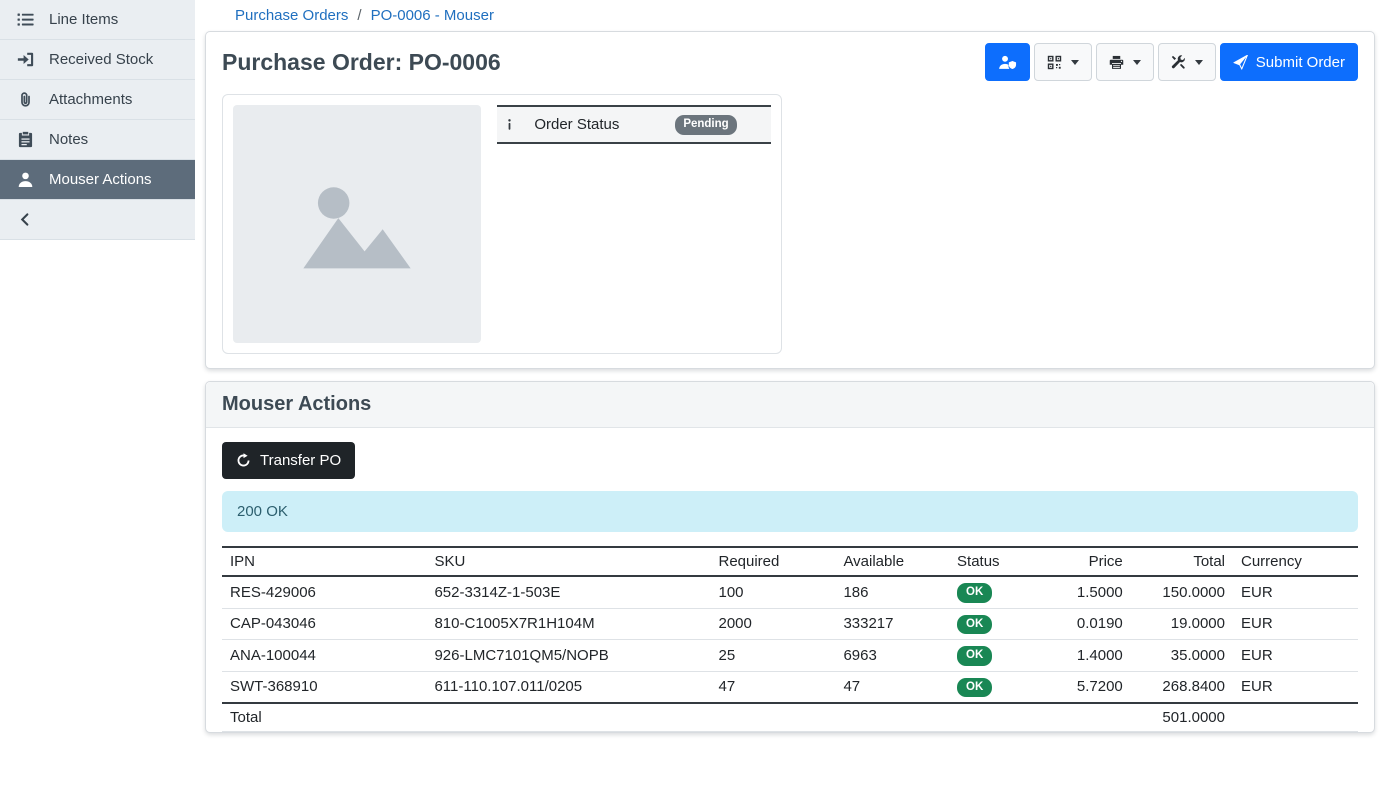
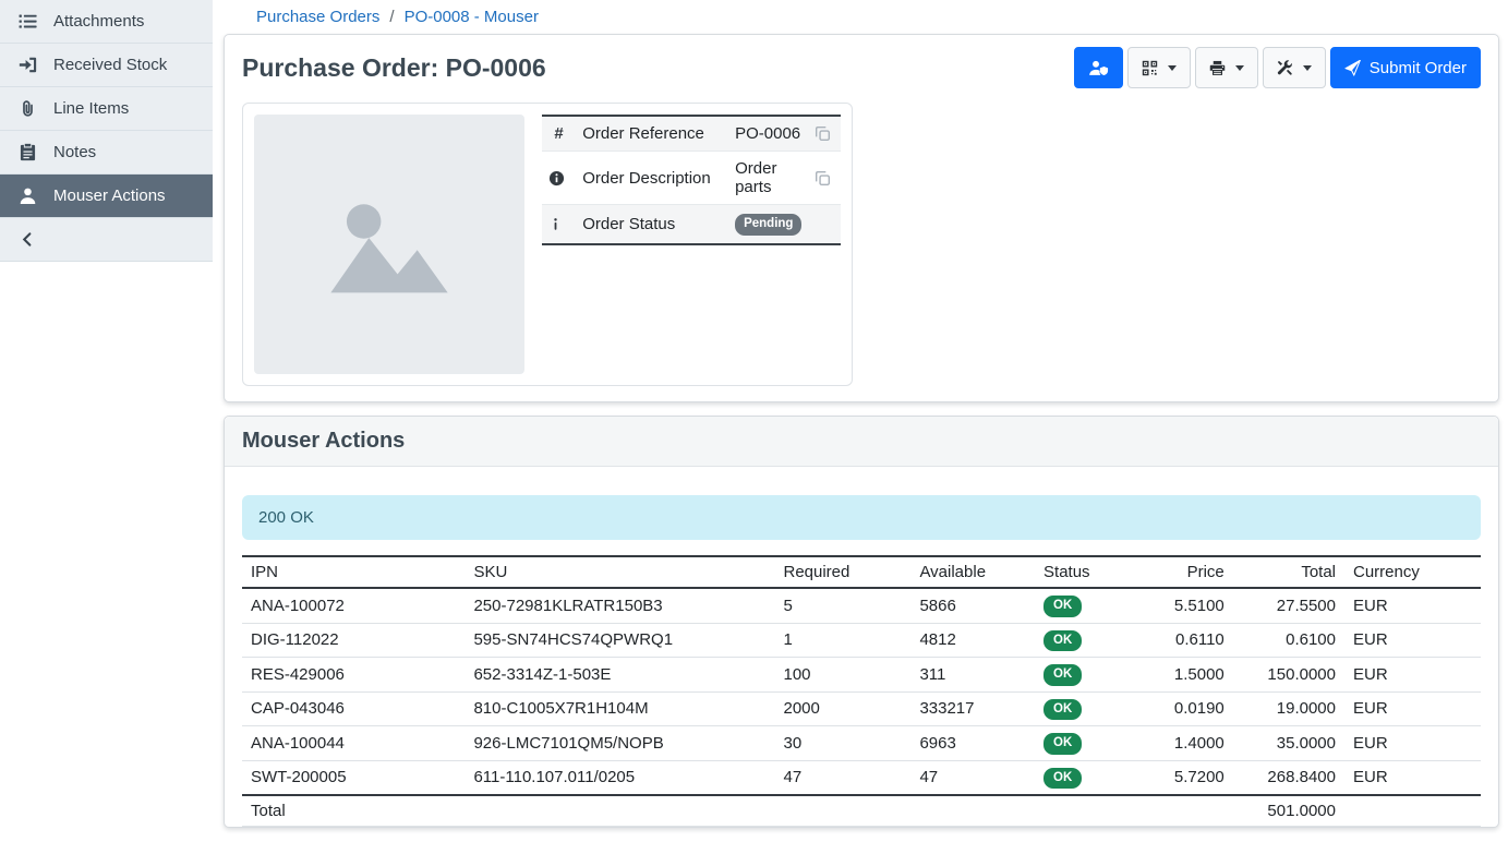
- Line Items
+ Attachments
  Received Stock
- Attachments
+ Line Items
  Notes
  Mouser Actions
  Purchase Orders
  /
- PO-0006 - Mouser
+ PO-0008 - Mouser
  Purchase Order: PO-0006
  Submit Order
+ #	Order Reference	PO-0006
+ 	Order Description	Order parts
  	Order Status	Pending
  Mouser Actions
- Transfer PO
  200 OK
  IPN	SKU	Required	Available	Status	Price	Total	Currency
+ ANA-100072	250-72981KLRATR150B3	5	5866	OK	5.5100	27.5500	EUR
+ DIG-112022	595-SN74HCS74QPWRQ1	1	4812	OK	0.6110	0.6100	EUR
- RES-429006	652-3314Z-1-503E	100	186	OK	1.5000	150.0000	EUR
+ RES-429006	652-3314Z-1-503E	100	311	OK	1.5000	150.0000	EUR
  CAP-043046	810-C1005X7R1H104M	2000	333217	OK	0.0190	19.0000	EUR
- ANA-100044	926-LMC7101QM5/NOPB	25	6963	OK	1.4000	35.0000	EUR
+ ANA-100044	926-LMC7101QM5/NOPB	30	6963	OK	1.4000	35.0000	EUR
- SWT-368910	611-110.107.011/0205	47	47	OK	5.7200	268.8400	EUR
+ SWT-200005	611-110.107.011/0205	47	47	OK	5.7200	268.8400	EUR
  Total	501.0000
